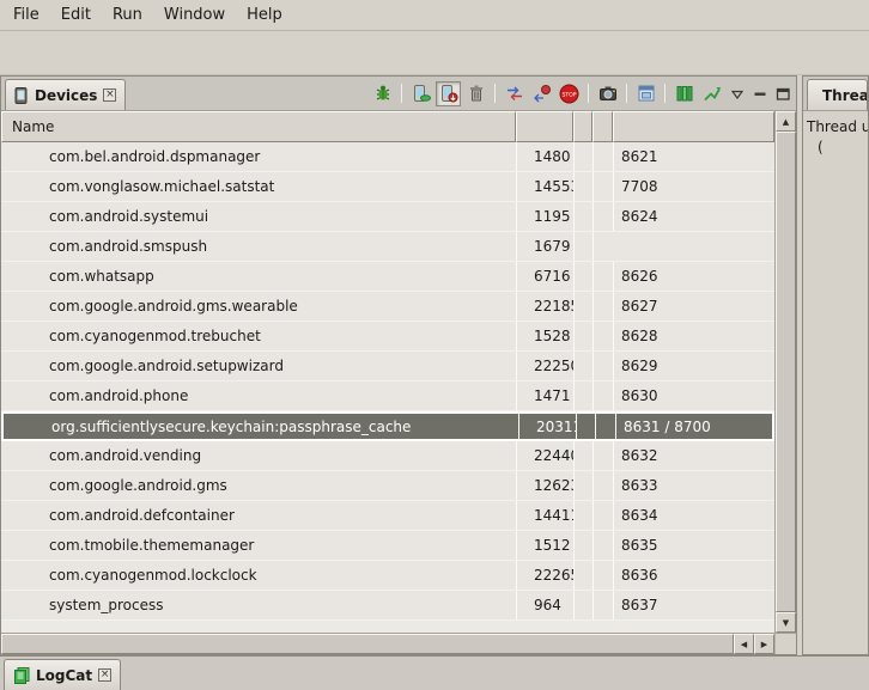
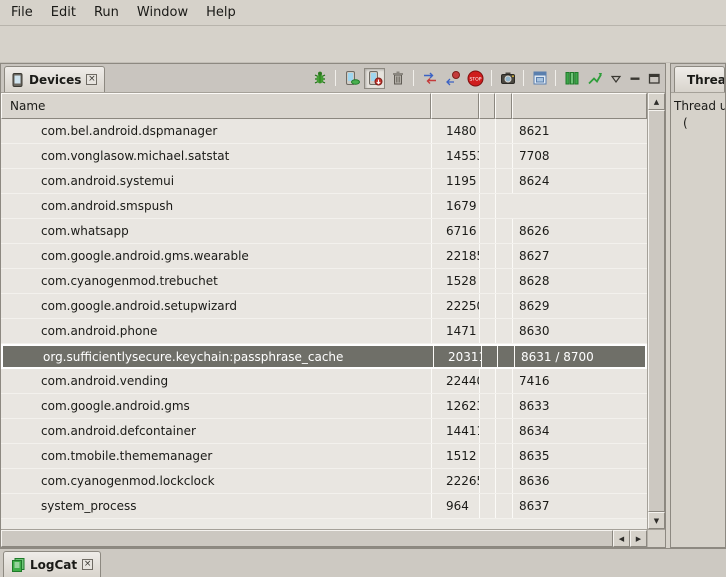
  File
  Edit
  Run
  Window
  Help
  Devices
  ×
  Name
  com.bel.android.dspmanager
  1480
  8621
  com.vonglasow.michael.satstat
  1455
  7708
  com.android.systemui
  1195
  8624
  com.android.smspush
  1679
  com.whatsapp
  6716
  8626
  com.google.android.gms.wearable
  2218
  8627
  com.cyanogenmod.trebuchet
  1528
  8628
  com.google.android.setupwizard
  2225
  8629
  com.android.phone
  1471
  8630
  org.sufficientlysecure.keychain:passphrase_cache
  2031
  8631 / 8700
  com.android.vending
  2244
- 8632
+ 7416
  com.google.android.gms
  1262
  8633
  com.android.defcontainer
  1441
  8634
  com.tmobile.thememanager
  1512
  8635
  com.cyanogenmod.lockclock
  2226
  8636
  system_process
  964
  8637
  ▲
  ▼
  ◀
  ▶
  Threa
  Thread u
  (
  LogCat
  ×
